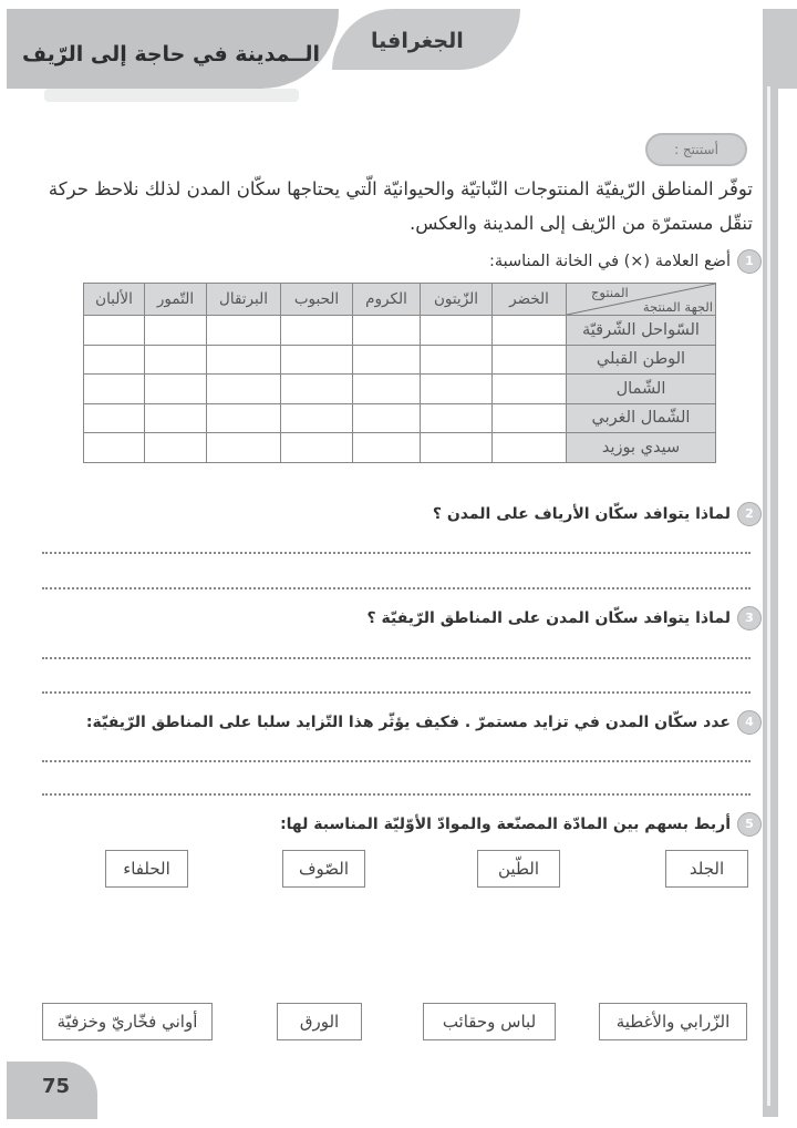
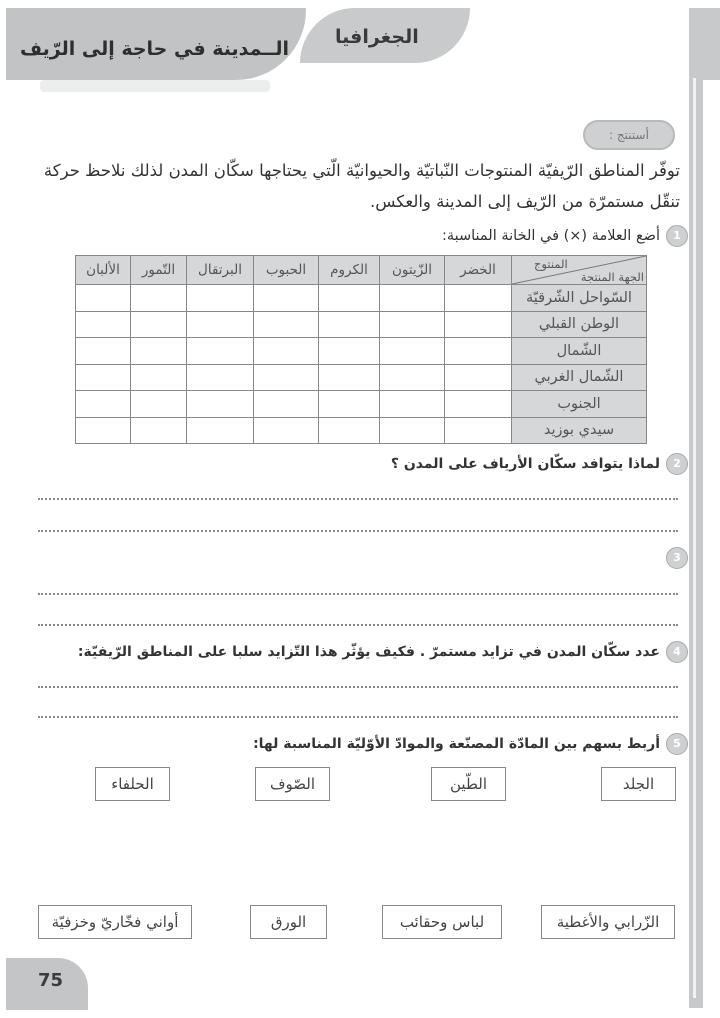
  الــمدينة في حاجة إلى الرّيف
  الجغرافيا
  أستنتج :
  توفّر المناطق الرّيفيّة المنتوجات النّباتيّة والحيوانيّة الّتي يحتاجها سكّان المدن لذلك نلاحظ حركة تنقّل مستمرّة من الرّيف إلى المدينة والعكس.
  1
  أضع العلامة (×) في الخانة المناسبة:
  المنتوج الجهة المنتجة	الخضر	الزّيتون	الكروم	الحبوب	البرتقال	التّمور	الألبان
  السّواحل الشّرقيّة
  الوطن القبلي
  الشّمال
  الشّمال الغربي
+ الجنوب
  سيدي بوزيد
  2
  لماذا يتوافد سكّان الأرياف على المدن ؟
  3
- لماذا يتوافد سكّان المدن على المناطق الرّيفيّة ؟
  4
  عدد سكّان المدن في تزايد مستمرّ . فكيف يؤثّر هذا التّزايد سلبا على المناطق الرّيفيّة:
  5
  أربط بسهم بين المادّة المصنّعة والموادّ الأوّليّة المناسبة لها:
  الجلد
  الطّين
  الصّوف
  الحلفاء
  الزّرابي والأغطية
  لباس وحقائب
  الورق
  أواني فخّاريّ وخزفيّة
  75
